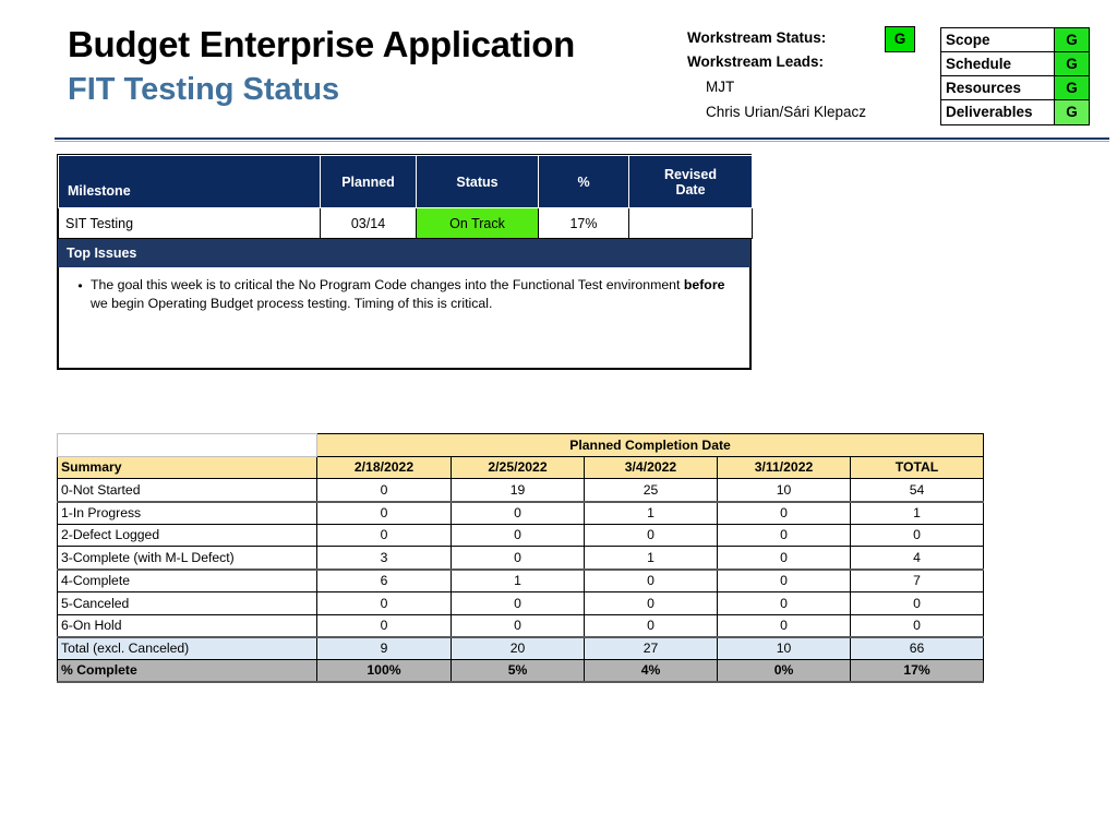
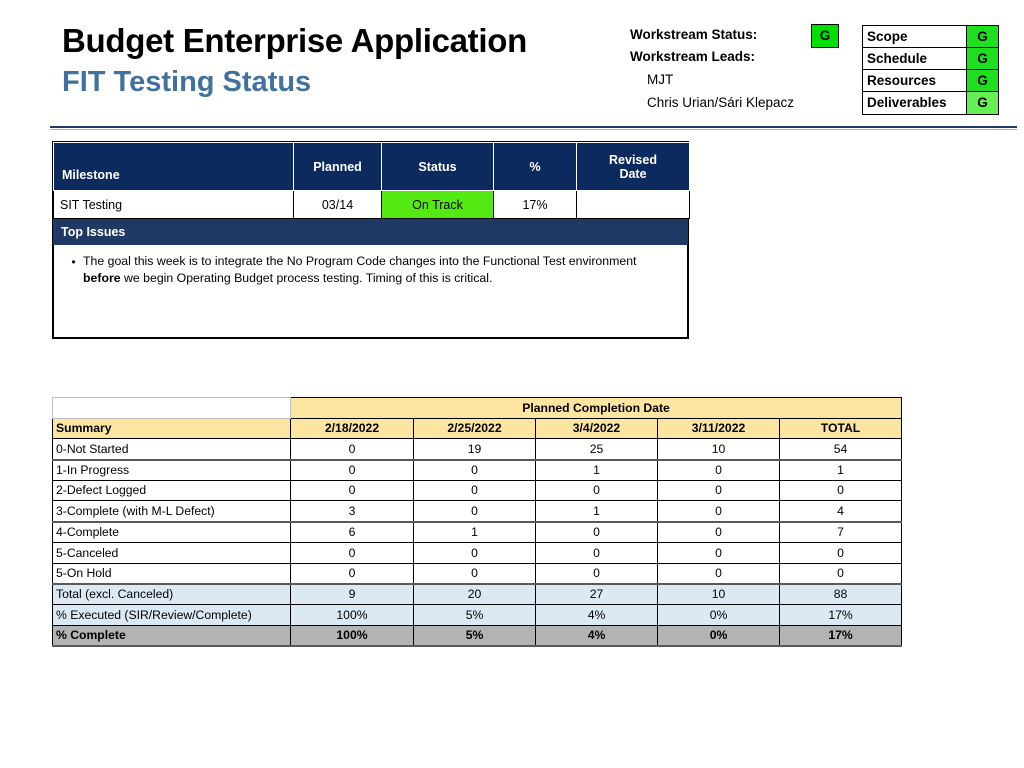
  Budget Enterprise Application
  FIT Testing Status
  Workstream Status:
  Workstream Leads:
  MJT
  Chris Urian/Sári Klepacz
  G
  Scope
  G
  Schedule
  G
  Resources
  G
  Deliverables
  G
  Milestone	Planned	Status	%	Revised Date
  SIT Testing	03/14	On Track	17%
  Top Issues
  •
- The goal this week is to critical the No Program Code changes into the Functional Test environment before we begin Operating Budget process testing. Timing of this is critical.
+ The goal this week is to integrate the No Program Code changes into the Functional Test environment before we begin Operating Budget process testing. Timing of this is critical.
  	Planned Completion Date
  Summary	2/18/2022	2/25/2022	3/4/2022	3/11/2022	TOTAL
  0-Not Started	0	19	25	10	54
  1-In Progress	0	0	1	0	1
  2-Defect Logged	0	0	0	0	0
  3-Complete (with M-L Defect)	3	0	1	0	4
  4-Complete	6	1	0	0	7
  5-Canceled	0	0	0	0	0
- 6-On Hold	0	0	0	0	0
+ 5-On Hold	0	0	0	0	0
- Total (excl. Canceled)	9	20	27	10	66
+ Total (excl. Canceled)	9	20	27	10	88
+ % Executed (SIR/Review/Complete)	100%	5%	4%	0%	17%
  % Complete	100%	5%	4%	0%	17%
